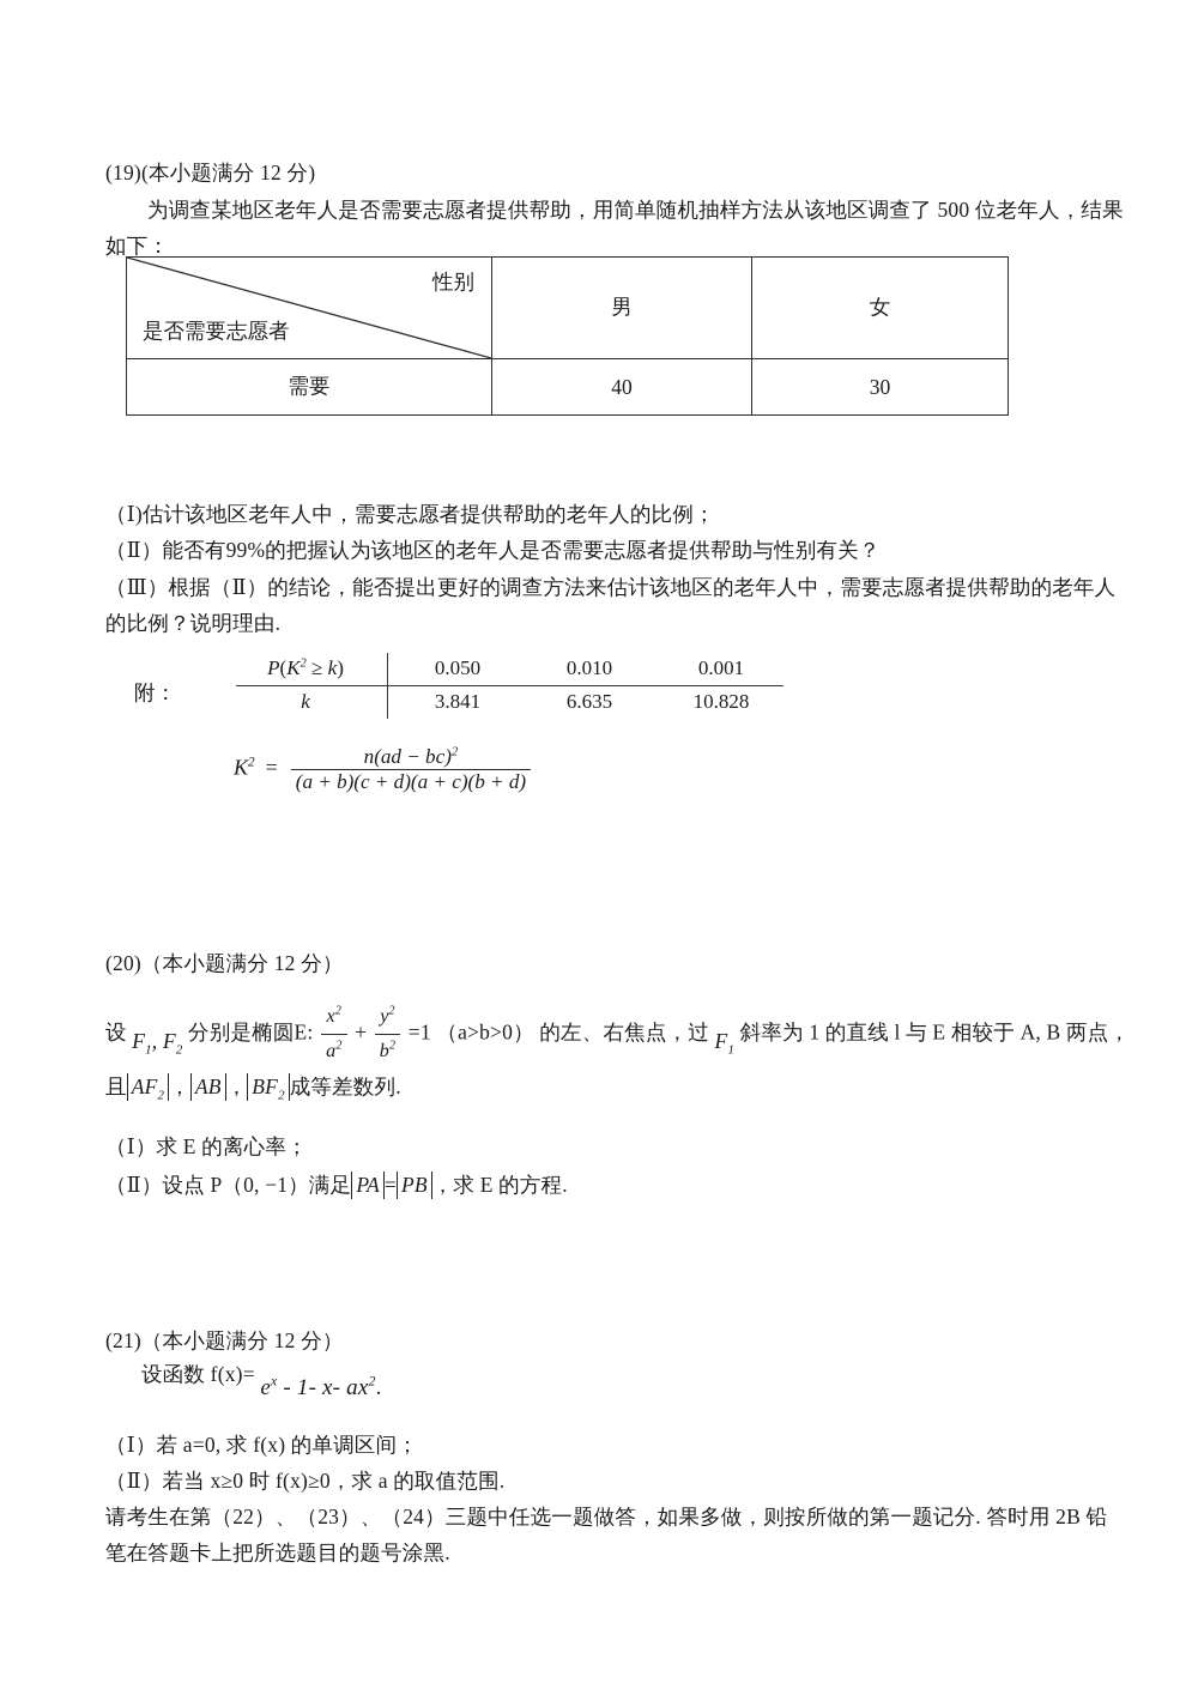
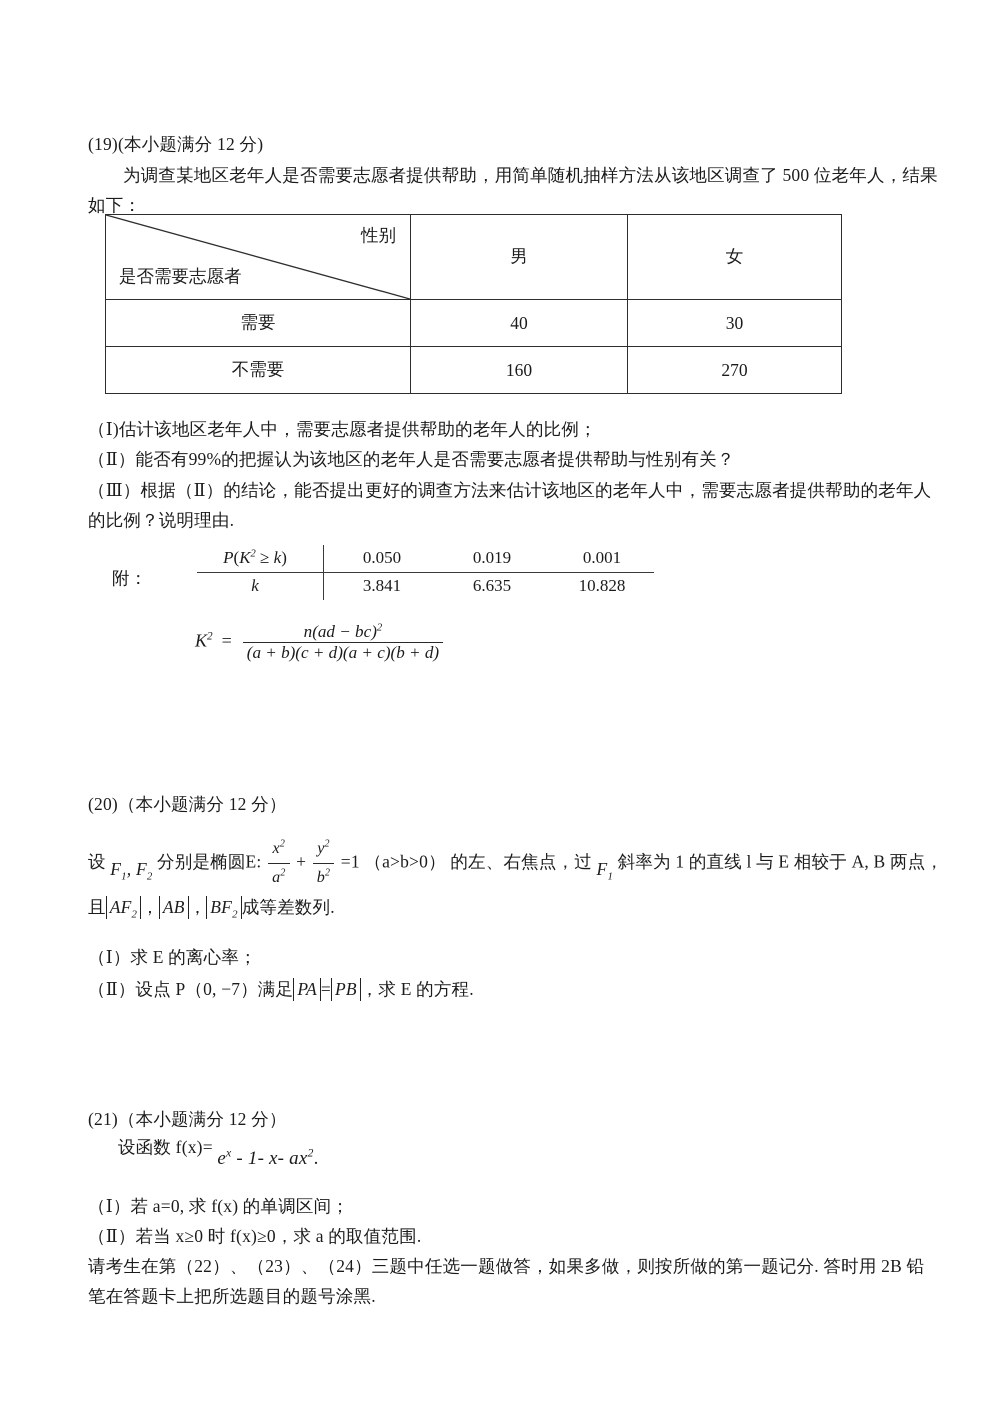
  (19)(本小题满分 12 分)
  为调查某地区老年人是否需要志愿者提供帮助，用简单随机抽样方法从该地区调查了 500 位老年人，结果如下：
  性别 是否需要志愿者	男	女
  需要	40	30
+ 不需要	160	270
  （Ⅰ)估计该地区老年人中，需要志愿者提供帮助的老年人的比例；
  （Ⅱ）能否有99%的把握认为该地区的老年人是否需要志愿者提供帮助与性别有关？
  （Ⅲ）根据（Ⅱ）的结论，能否提出更好的调查方法来估计该地区的老年人中，需要志愿者提供帮助的老年人的比例？说明理由.
  附：
- P(K2 ≥ k)	0.050	0.010	0.001
+ P(K2 ≥ k)	0.050	0.019	0.001
  k	3.841	6.635	10.828
  K2 =
  n(ad − bc)2
  (a + b)(c + d)(a + c)(b + d)
  (20)（本小题满分 12 分）
  设 F1, F2 分别是椭圆E:
  x2
  a2
  +
  y2
  b2
  =1 （a>b>0） 的左、右焦点，过 F1 斜率为 1 的直线 l 与 E 相较于 A, B 两点，
  且 AF2， AB ， BF2成等差数列.
  （Ⅰ）求 E 的离心率；
- （Ⅱ）设点 P（0, −1）满足 PA = PB ，求 E 的方程.
+ （Ⅱ）设点 P（0, −7）满足 PA = PB ，求 E 的方程.
  (21)（本小题满分 12 分）
  设函数 f(x)= ex - 1- x- ax2.
  （Ⅰ）若 a=0, 求 f(x) 的单调区间；
  （Ⅱ）若当 x≥0 时 f(x)≥0，求 a 的取值范围.
  请考生在第（22）、（23）、（24）三题中任选一题做答，如果多做，则按所做的第一题记分. 答时用 2B 铅
  笔在答题卡上把所选题目的题号涂黑.
